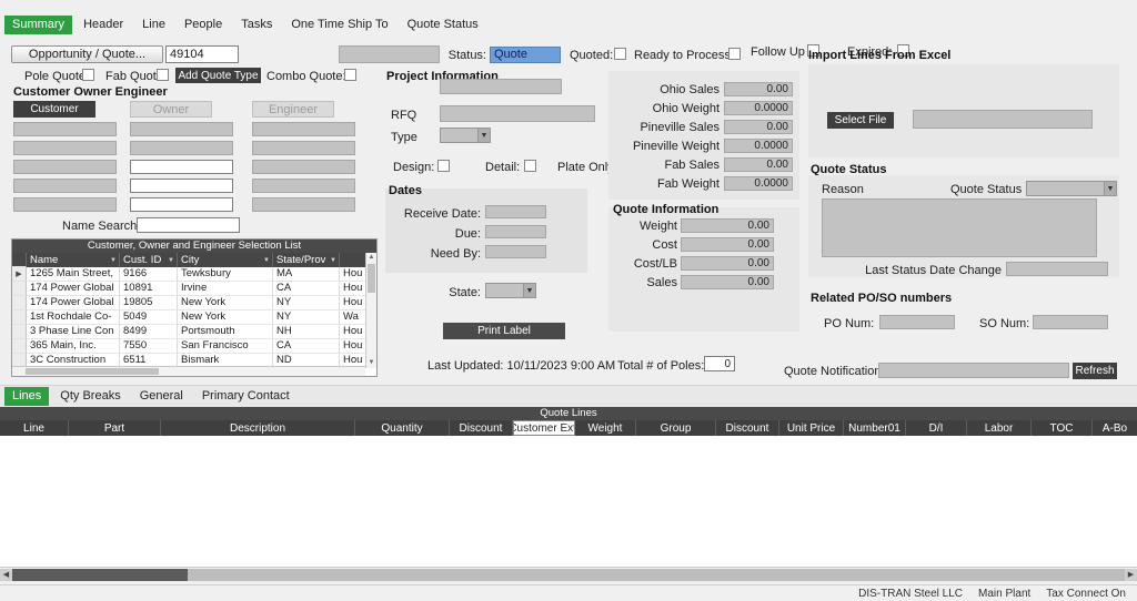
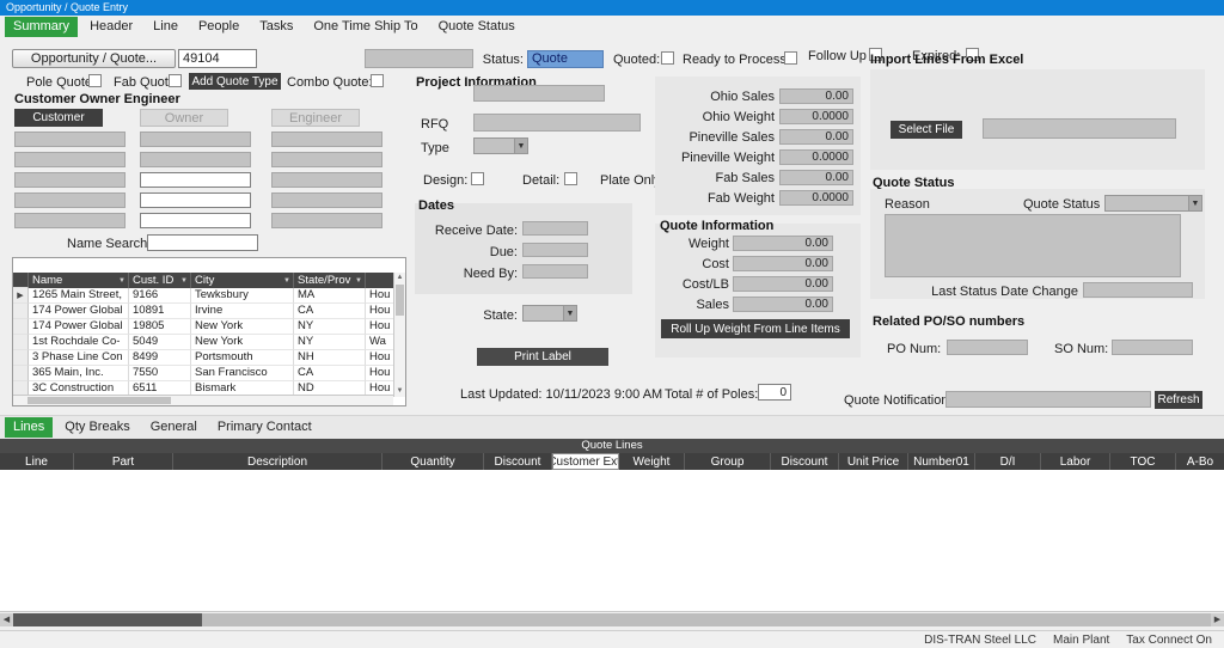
+ Opportunity / Quote Entry
  Summary
  Header
  Line
  People
  Tasks
  One Time Ship To
  Quote Status
  Opportunity / Quote...
  49104
  Status:
  Quote
  Quoted:
  Ready to Proces
  Follow Up
  Expired:
  Pole Quot
  Fab Quot
  Add Quote Type
  Combo Quote
  Customer Owner Engineer
  Customer
  Owner
  Engineer
  Name Search
- Customer, Owner and Engineer Selection List
  Name
  Cust. ID
  City
  State/Prov
  1265 Main Street,
  9166
  Tewksbury
  MA
  Hou
  174 Power Global
  10891
  Irvine
  CA
  Hou
  174 Power Global
  19805
  New York
  NY
  Hou
  1st Rochdale Co-
  5049
  New York
  NY
  Wa
  3 Phase Line Con
  8499
  Portsmouth
  NH
  Hou
  365 Main, Inc.
  7550
  San Francisco
  CA
  Hou
  3C Construction
  6511
  Bismark
  ND
  Hou
  Project Information
  RFQ
  Type
  Design:
  Detail:
  Plate Onl
  Dates
  Receive Date:
  Due:
  Need By:
  State:
  Print Label
  Last Updated: 10/11/2023 9:00 AM
  Total # of Poles:
  0
  Ohio Sales
  0.00
  Ohio Weight
  0.0000
  Pineville Sales
  0.00
  Pineville Weight
  0.0000
  Fab Sales
  0.00
  Fab Weight
  0.0000
  Quote Information
  Weight
  0.00
  Cost
  0.00
  Cost/LB
  0.00
  Sales
  0.00
+ Roll Up Weight From Line Items
  Quote Notificatio
  Refresh
  Import Lines From Excel
  Select File
  Quote Status
  Reason
  Quote Status
  Last Status Date Change
  Related PO/SO numbers
  PO Num:
  SO Num:
  Lines
  Qty Breaks
  General
  Primary Contact
  Quote Lines
  Line
  Part
  Description
  Quantity
  Discount
  Customer Ex
  Weight
  Group
  Discount
  Unit Price
  Number01
  D/I
  Labor
  TOC
  A-Bo
  DIS-TRAN Steel LLC
  Main Plant
  Tax Connect On
